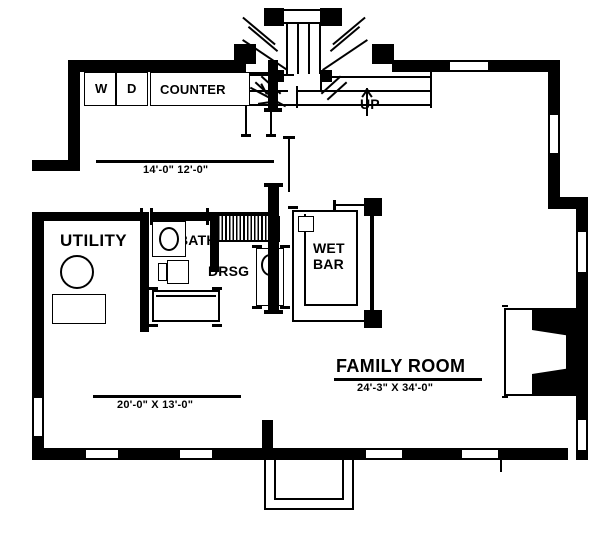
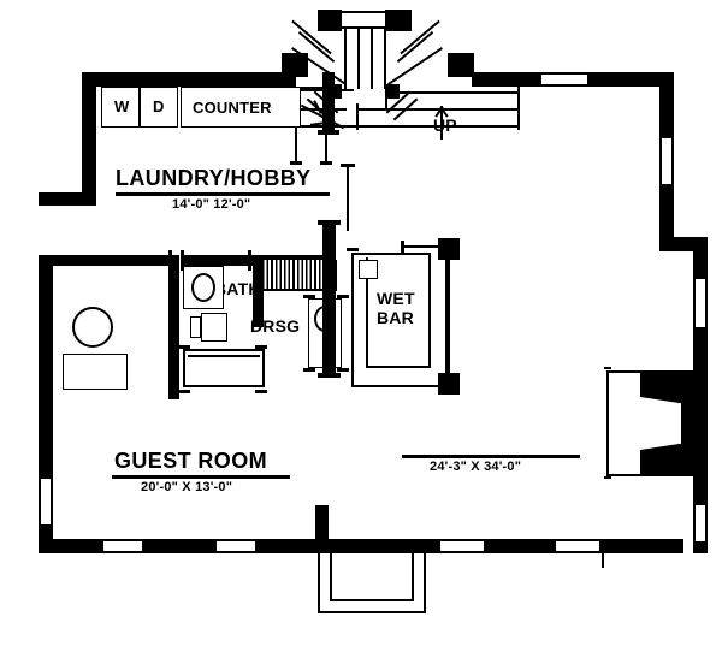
  UP
  W
  D
  COUNTER
+ LAUNDRY/HOBBY
  14'-0" 12'-0"
- UTILITY
  DRSG
  WET
  BAR
+ GUEST ROOM
  20'-0" X 13'-0"
- FAMILY ROOM
  24'-3" X 34'-0"
